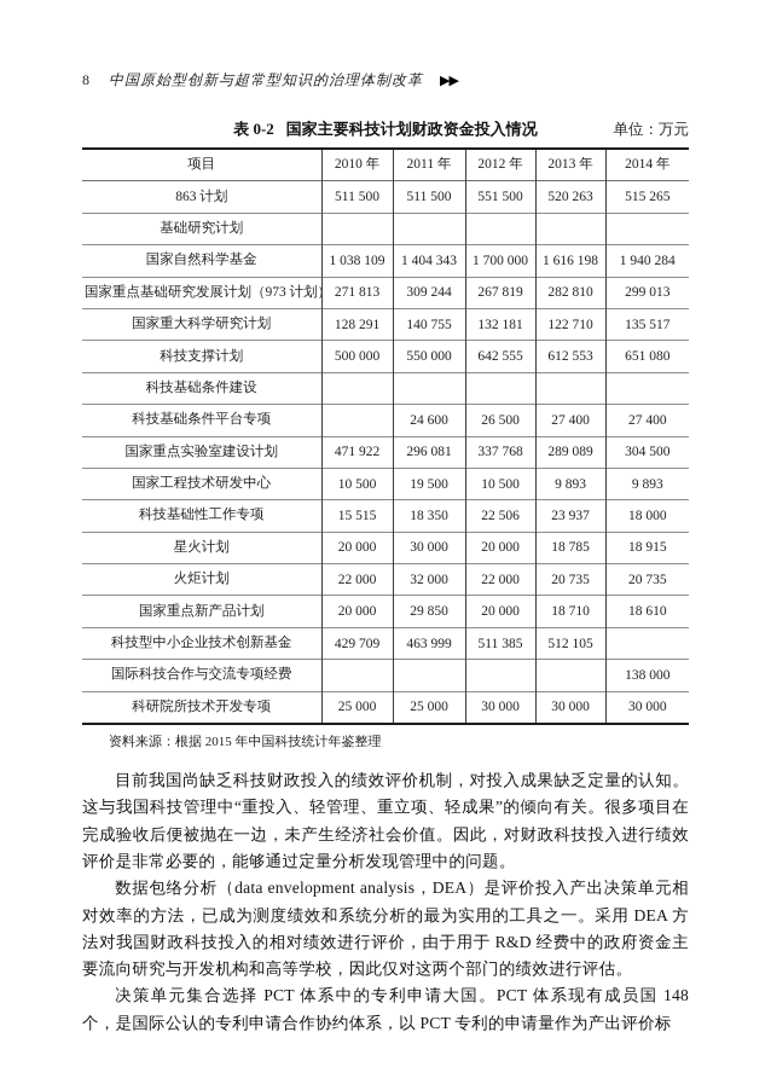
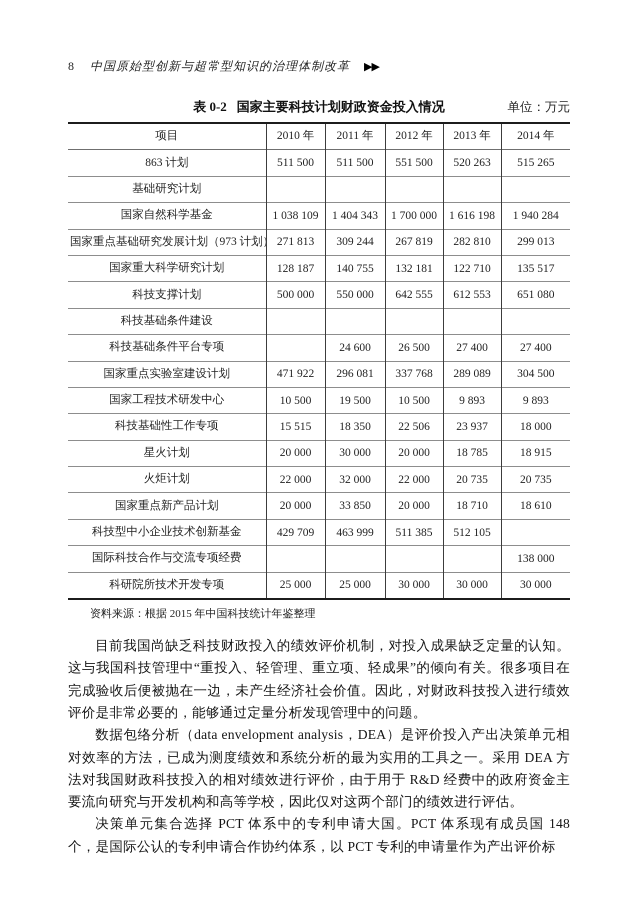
  8
  中国原始型创新与超常型知识的治理体制改革
  ▶▶
  表 0-2 国家主要科技计划财政资金投入情况
  单位：万元
  项目	2010 年	2011 年	2012 年	2013 年	2014 年
  863 计划	511 500	511 500	551 500	520 263	515 265
  基础研究计划
  国家自然科学基金	1 038 109	1 404 343	1 700 000	1 616 198	1 940 284
  国家重点基础研究发展计划（973 计划	271 813	309 244	267 819	282 810	299 013
- 国家重大科学研究计划	128 291	140 755	132 181	122 710	135 517
+ 国家重大科学研究计划	128 187	140 755	132 181	122 710	135 517
  科技支撑计划	500 000	550 000	642 555	612 553	651 080
  科技基础条件建设
  科技基础条件平台专项		24 600	26 500	27 400	27 400
  国家重点实验室建设计划	471 922	296 081	337 768	289 089	304 500
  国家工程技术研发中心	10 500	19 500	10 500	9 893	9 893
  科技基础性工作专项	15 515	18 350	22 506	23 937	18 000
  星火计划	20 000	30 000	20 000	18 785	18 915
  火炬计划	22 000	32 000	22 000	20 735	20 735
- 国家重点新产品计划	20 000	29 850	20 000	18 710	18 610
+ 国家重点新产品计划	20 000	33 850	20 000	18 710	18 610
  科技型中小企业技术创新基金	429 709	463 999	511 385	512 105
  国际科技合作与交流专项经费					138 000
  科研院所技术开发专项	25 000	25 000	30 000	30 000	30 000
  资料来源：根据 2015 年中国科技统计年鉴整理
  目前我国尚缺乏科技财政投入的绩效评价机制，对投入成果缺乏定量的认知。这与我国科技管理中“重投入、轻管理、重立项、轻成果”的倾向有关。很多项目在完成验收后便被抛在一边，未产生经济社会价值。因此，对财政科技投入进行绩效评价是非常必要的，能够通过定量分析发现管理中的问题。
  数据包络分析（data envelopment analysis，DEA）是评价投入产出决策单元相对效率的方法，已成为测度绩效和系统分析的最为实用的工具之一。采用 DEA 方法对我国财政科技投入的相对绩效进行评价，由于用于 R&D 经费中的政府资金主要流向研究与开发机构和高等学校，因此仅对这两个部门的绩效进行评估。
  决策单元集合选择 PCT 体系中的专利申请大国。PCT 体系现有成员国 148 个，是国际公认的专利申请合作协约体系，以 PCT 专利的申请量作为产出评价标
